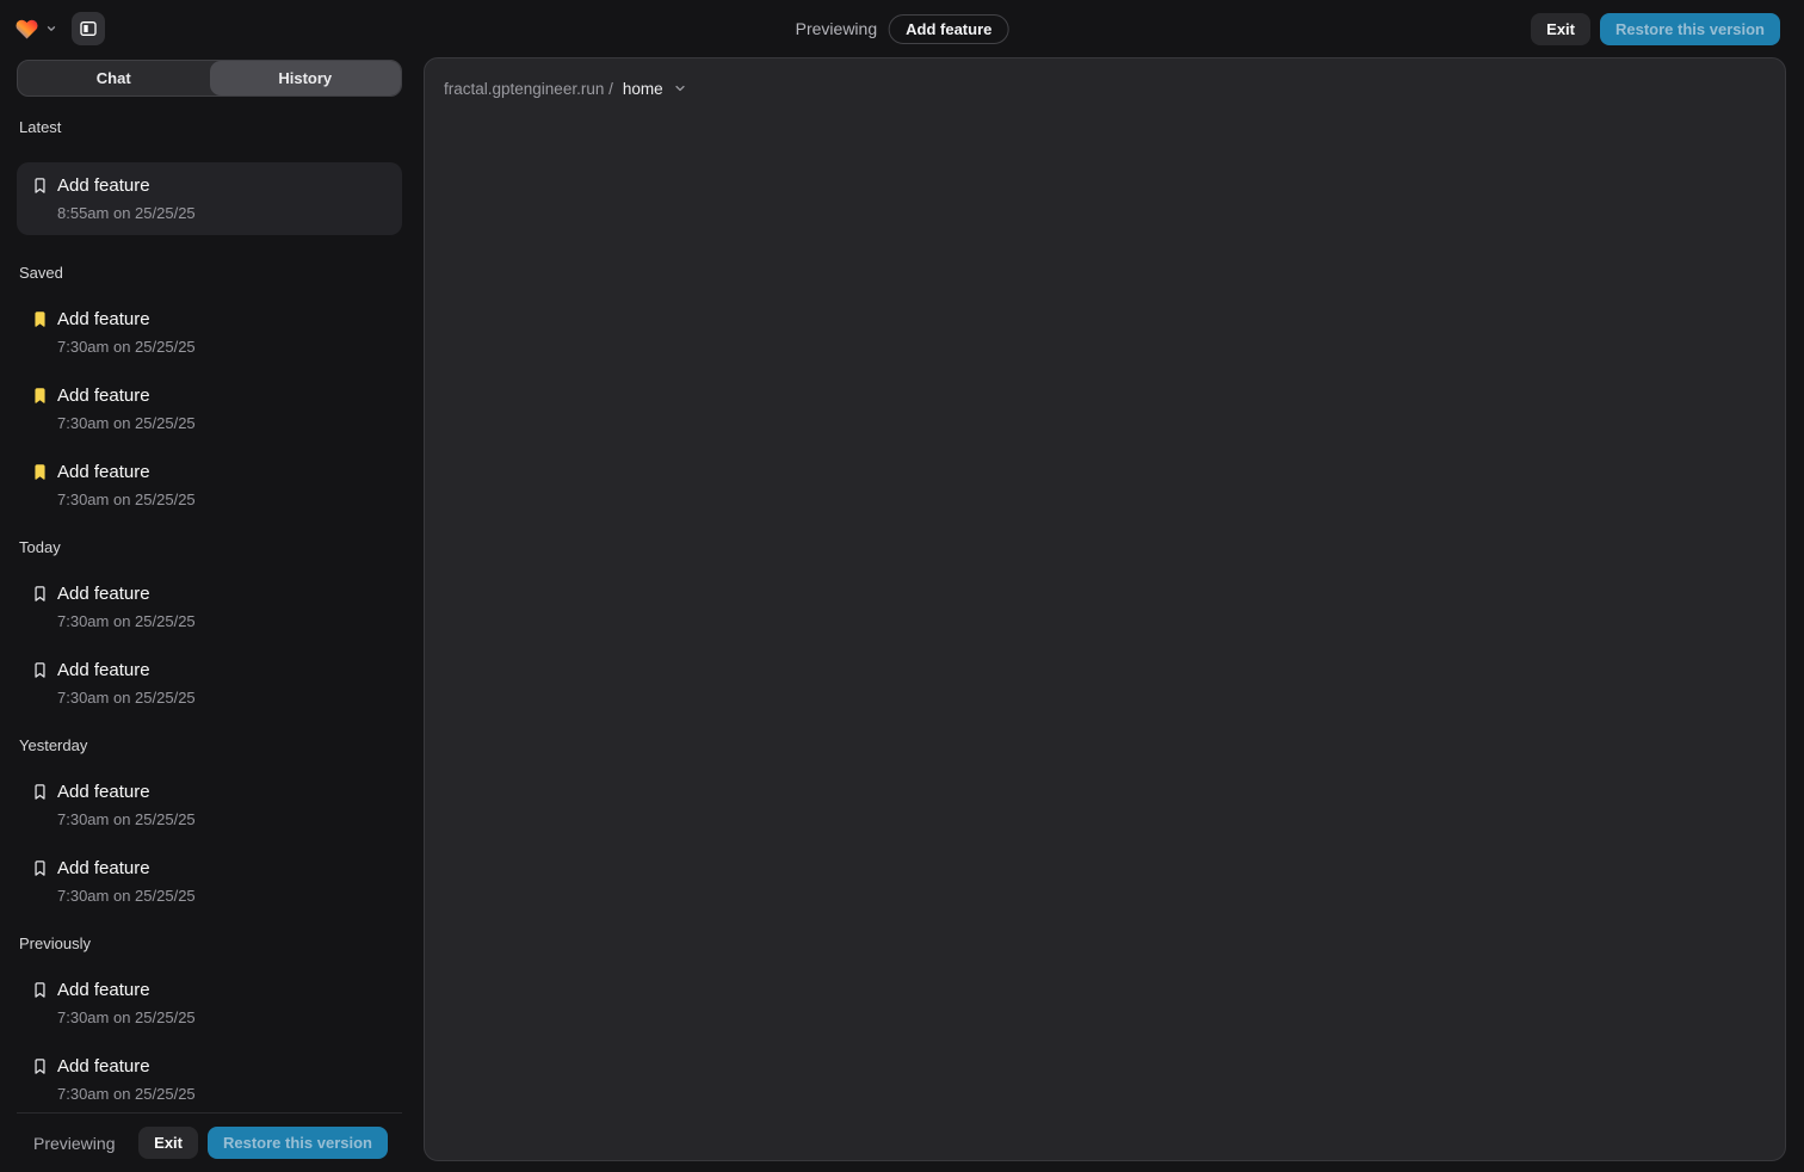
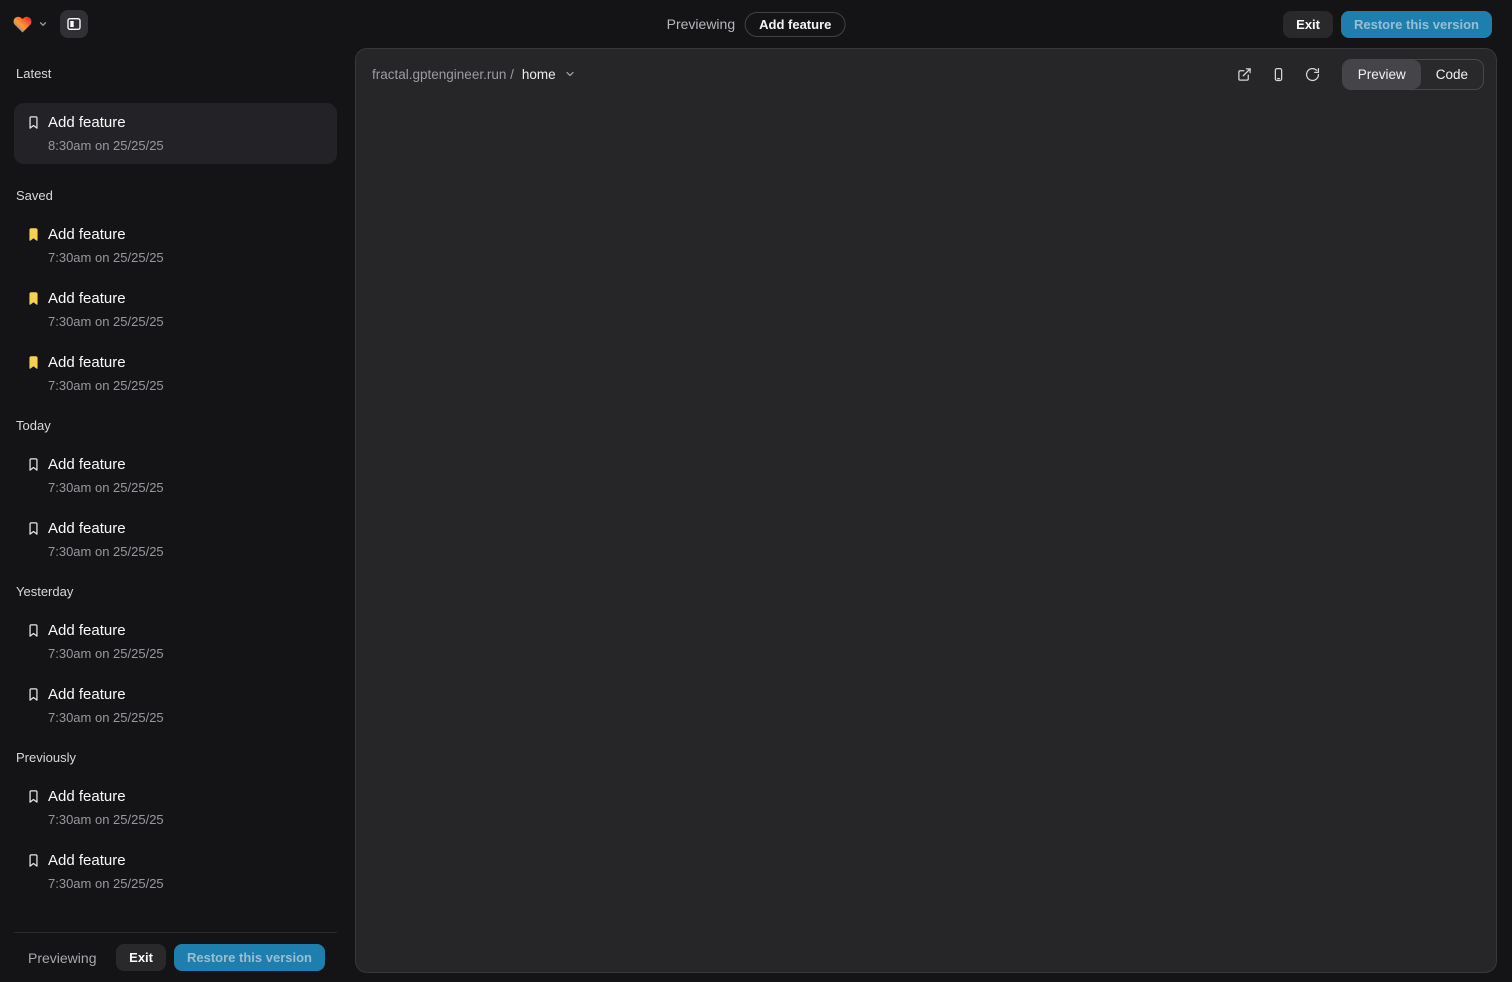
  Previewing
  Add feature
  Exit
  Restore this version
- Chat
- History
  Latest
  Add feature
- 8:55am on 25/25/25
+ 8:30am on 25/25/25
  Saved
  Add feature
  7:30am on 25/25/25
  Add feature
  7:30am on 25/25/25
  Add feature
  7:30am on 25/25/25
  Today
  Add feature
  7:30am on 25/25/25
  Add feature
  7:30am on 25/25/25
  Yesterday
  Add feature
  7:30am on 25/25/25
  Add feature
  7:30am on 25/25/25
  Previously
  Add feature
  7:30am on 25/25/25
  Add feature
  7:30am on 25/25/25
  Previewing
  Exit
  Restore this version
  fractal.gptengineer.run /
  home
+ Preview
+ Code
